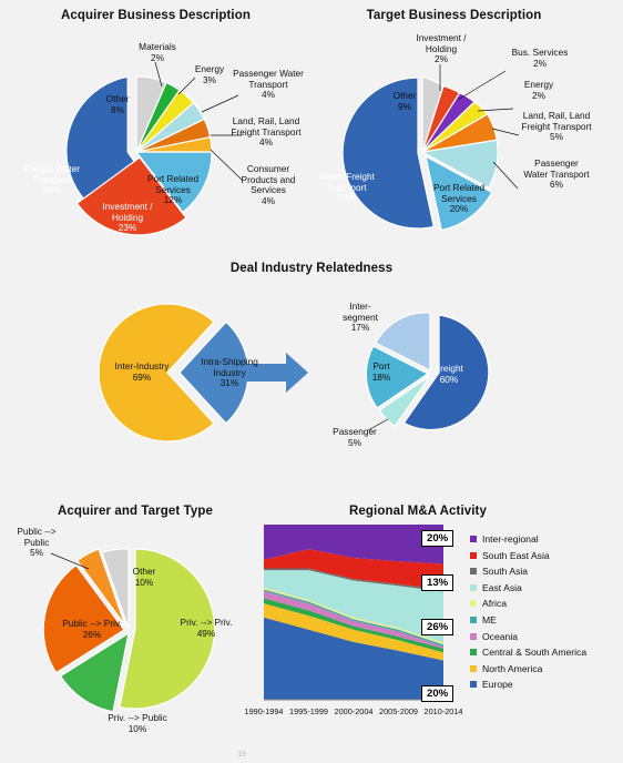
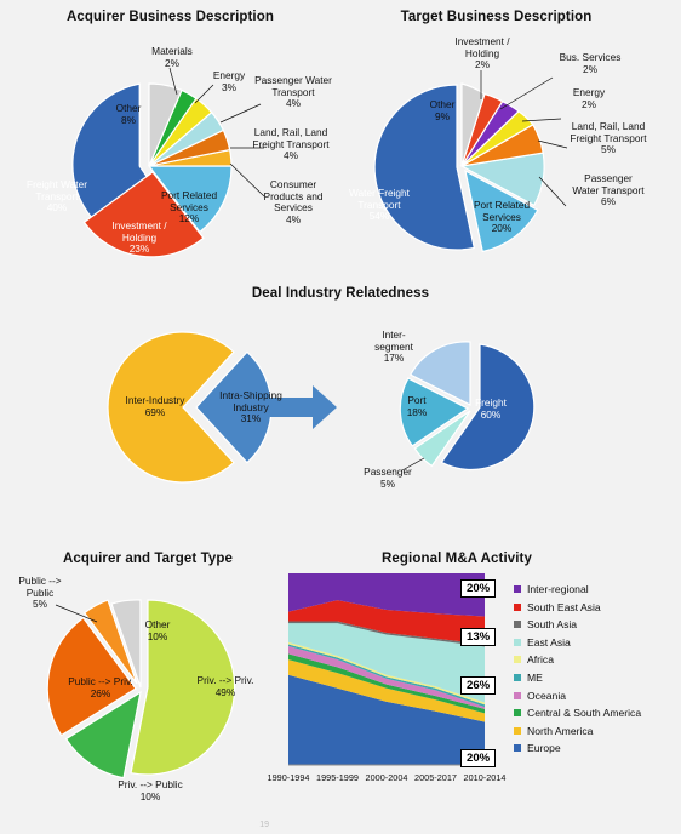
  Acquirer Business Description
  Other
  8%
  Freight Water
  Transport
  Investment /
  Holding
  23%
  Port Related
  Services
  12%
  Materials
  2%
  Energy
  3%
  Passenger Water
  Transport
  4%
  Land, Rail, Land
  Freight Transport
  4%
  Consumer
  Products and
  Services
  4%
  Target Business Description
  Other
  9%
  Water Freight
  Transport
  54%
  Port Related
  Services
  20%
  Investment /
  Holding
  2%
  Bus. Services
  2%
  Energy
  2%
  Land, Rail, Land
  Freight Transport
  5%
  Passenger
  Water Transport
  6%
  Deal Industry Relatedness
  Inter-Industry
  69%
  Intra-Shipping
  Industry
  31%
  Freight
  60%
  Port
  18%
  Passenger
  5%
  Inter-
  segment
  17%
  Acquirer and Target Type
  Priv. --> Priv.
  49%
  Public --> Priv.
  26%
  Other
  10%
  Public -->
  Public
  5%
  Priv. --> Public
  10%
  Regional M&A Activity
  1990-1994
  1995-1999
  2000-2004
- 2005-2009
+ 2005-2017
  2010-2014
  20%
  13%
  26%
  20%
  Inter-regional
  South East Asia
  South Asia
  East Asia
  Africa
  ME
  Oceania
  Central & South America
  North America
  Europe
